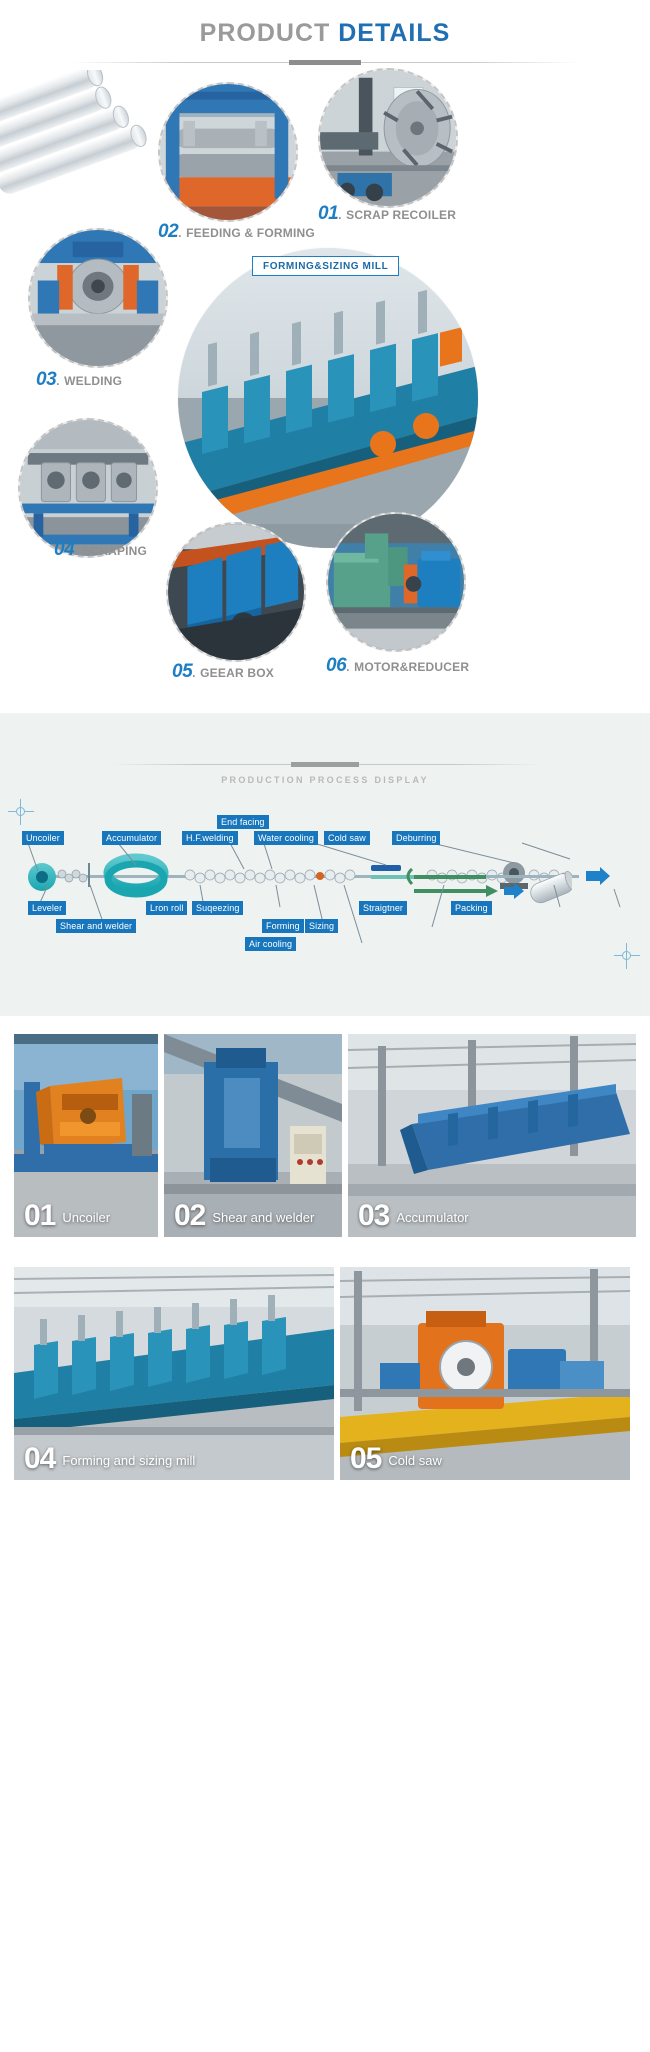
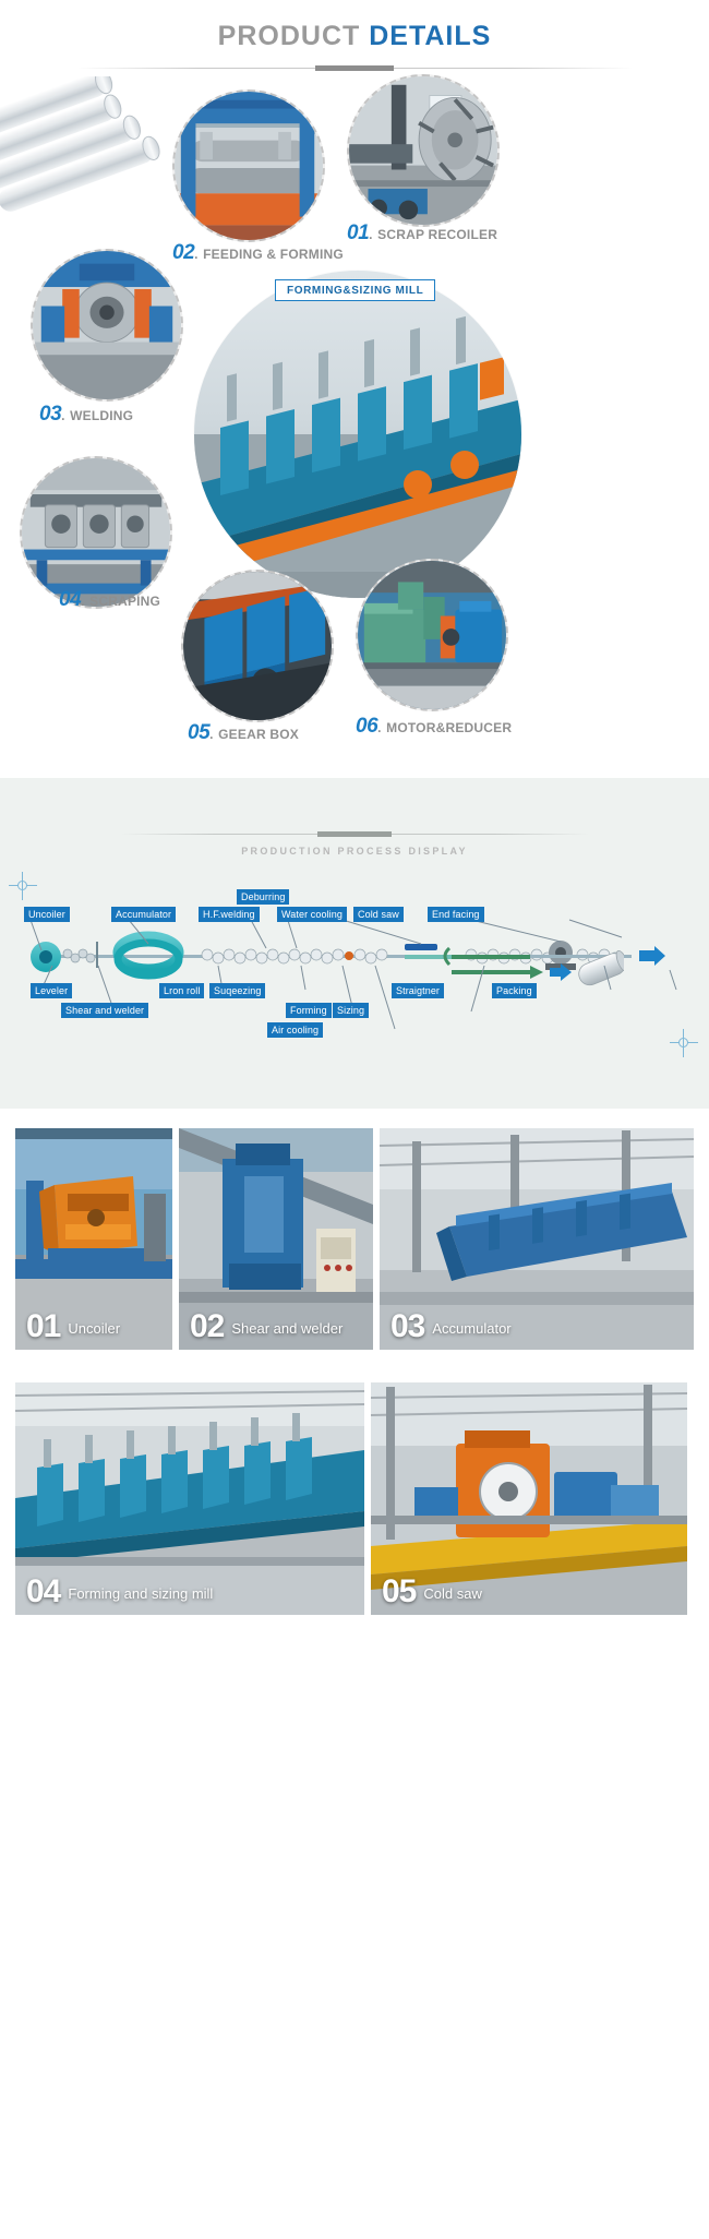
  PRODUCT DETAILS
  FORMING&SIZING MILL
  01. SCRAP RECOILER
  02. FEEDING & FORMING
  03. WELDING
  04. SCRAPING
  05. GEEAR BOX
  06. MOTOR&REDUCER
  PRODUCTION PROCESS DISPLAY
  Uncoiler
  Accumulator
  H.F.welding
- End facing
+ Deburring
  Water cooling
  Cold saw
- Deburring
+ End facing
  Leveler
  Shear and welder
  Lron roll
  Suqeezing
  Forming
  Air cooling
  Sizing
  Straigtner
  Packing
  01
  Uncoiler
  02
  Shear and welder
  03
  Accumulator
  04
  Forming and sizing mill
  05
  Cold saw
